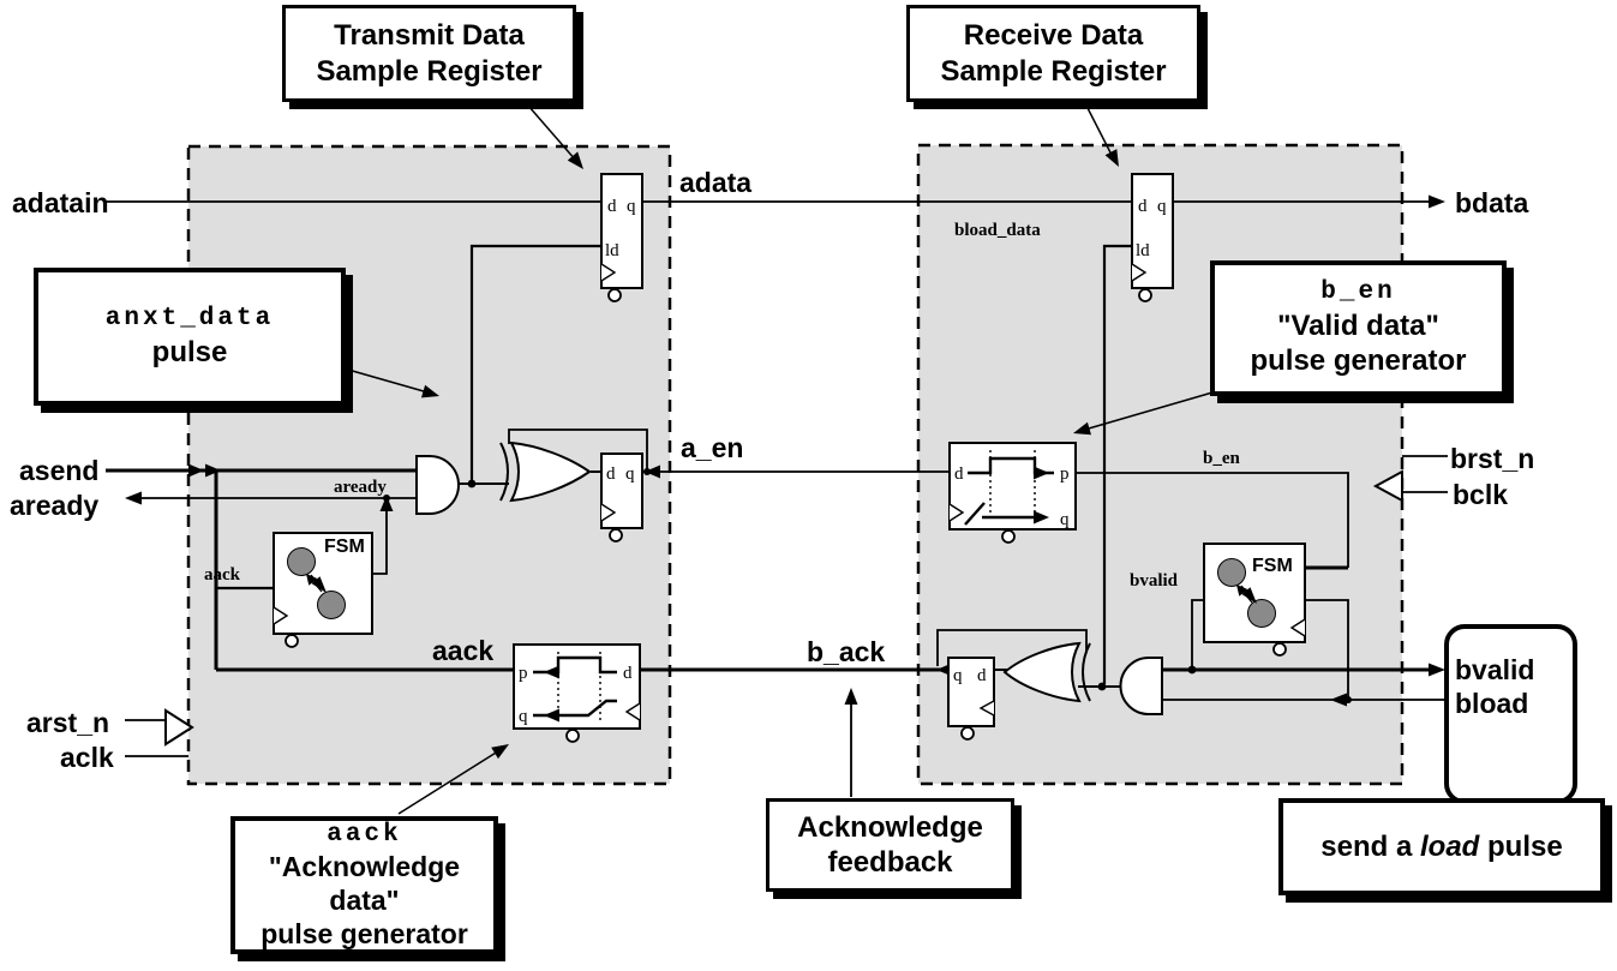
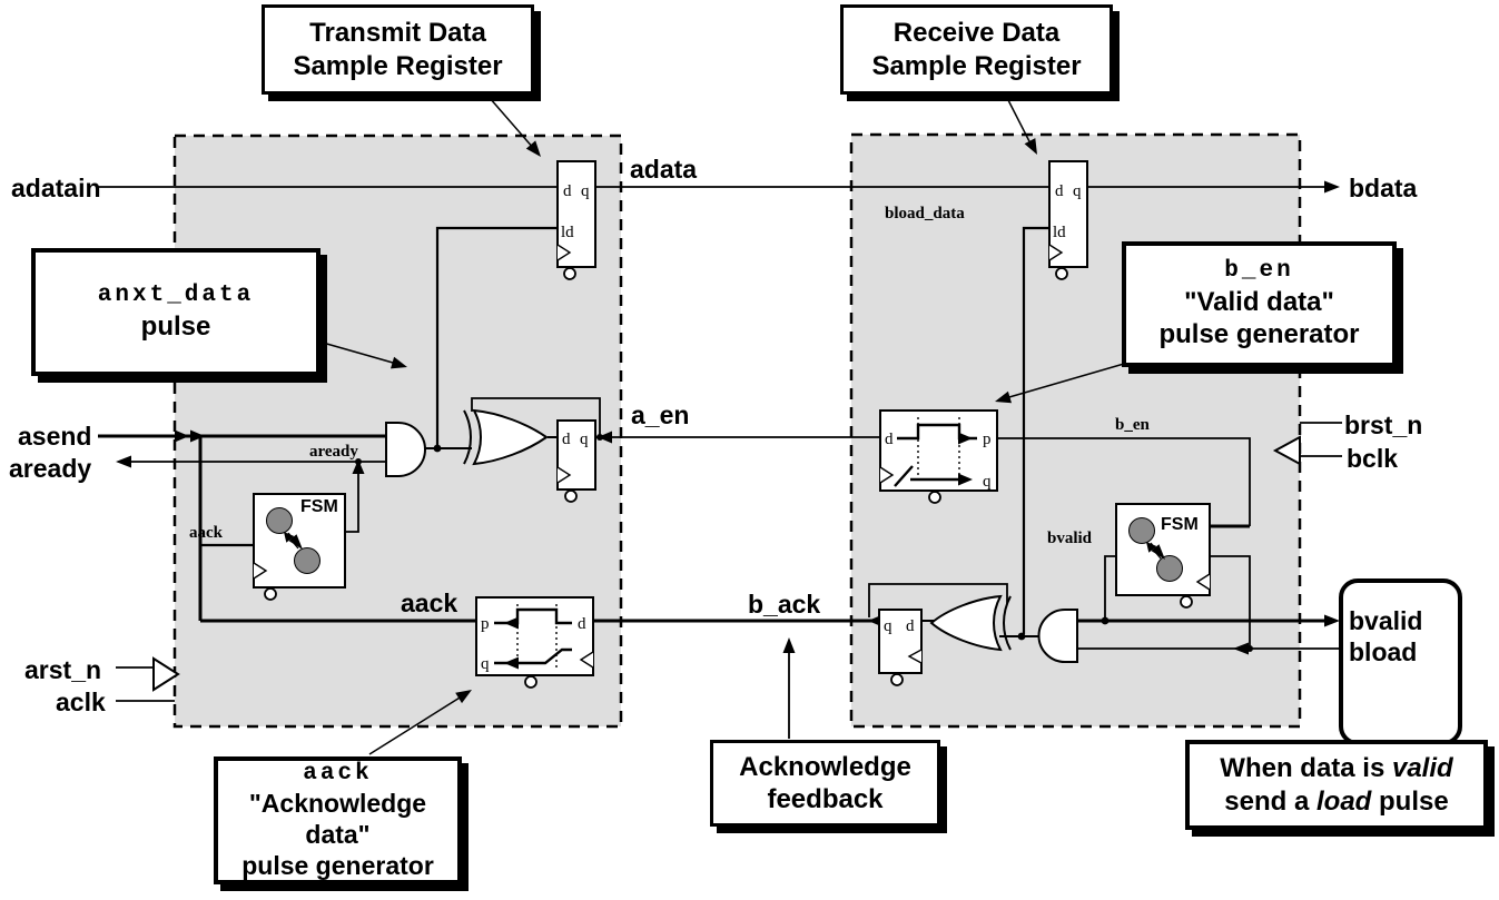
  d
  q
  ld
  d
  q
  FSM
  p
  q
  d
  d
  q
  ld
  d
  p
  q
  FSM
  q
  d
  bvalid
  bload
  adatain
  adata
  bdata
  asend
  aready
  aready
  aack
  aack
  arst_n
  aclk
  a_en
  b_ack
  bload_data
  b_en
  bvalid
  brst_n
  bclk
  Transmit Data
  Sample Register
  Receive Data
  Sample Register
  anxt_data
  pulse
  b_en
  "Valid data"
  pulse generator
  aack
  "Acknowledge data"
  pulse generator
  Acknowledge
  feedback
+ When data is valid
  send a load pulse
